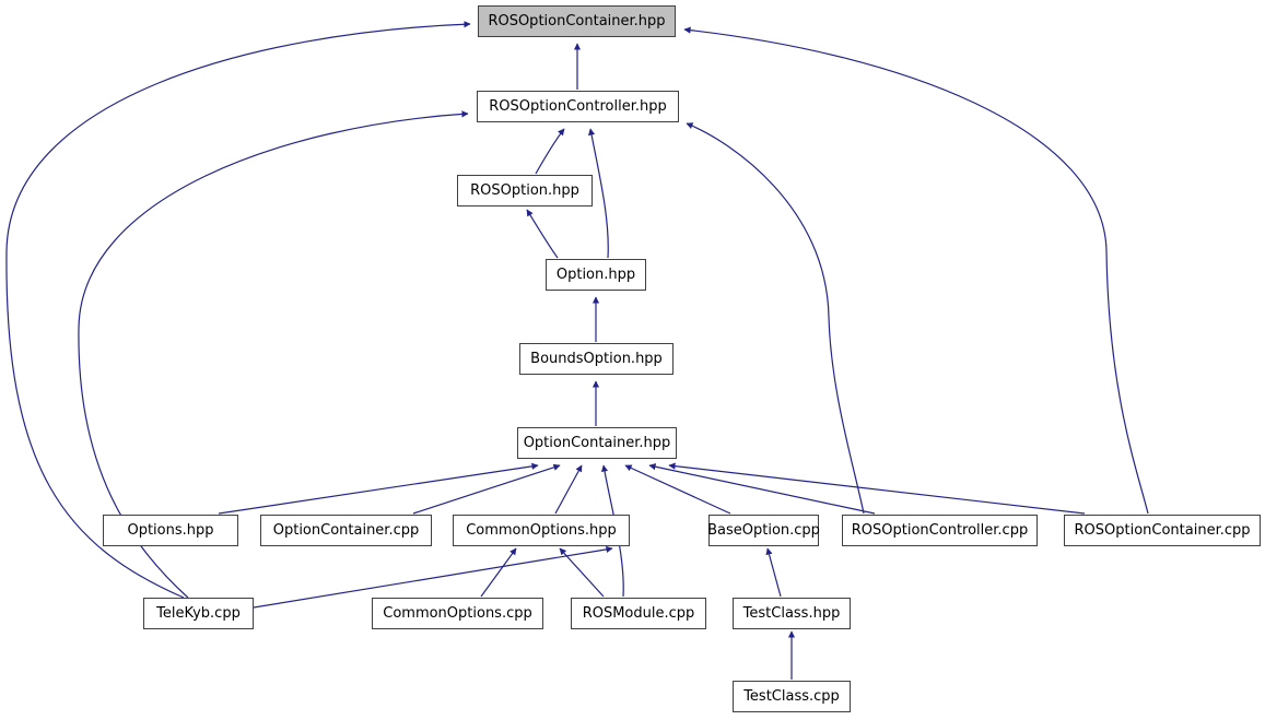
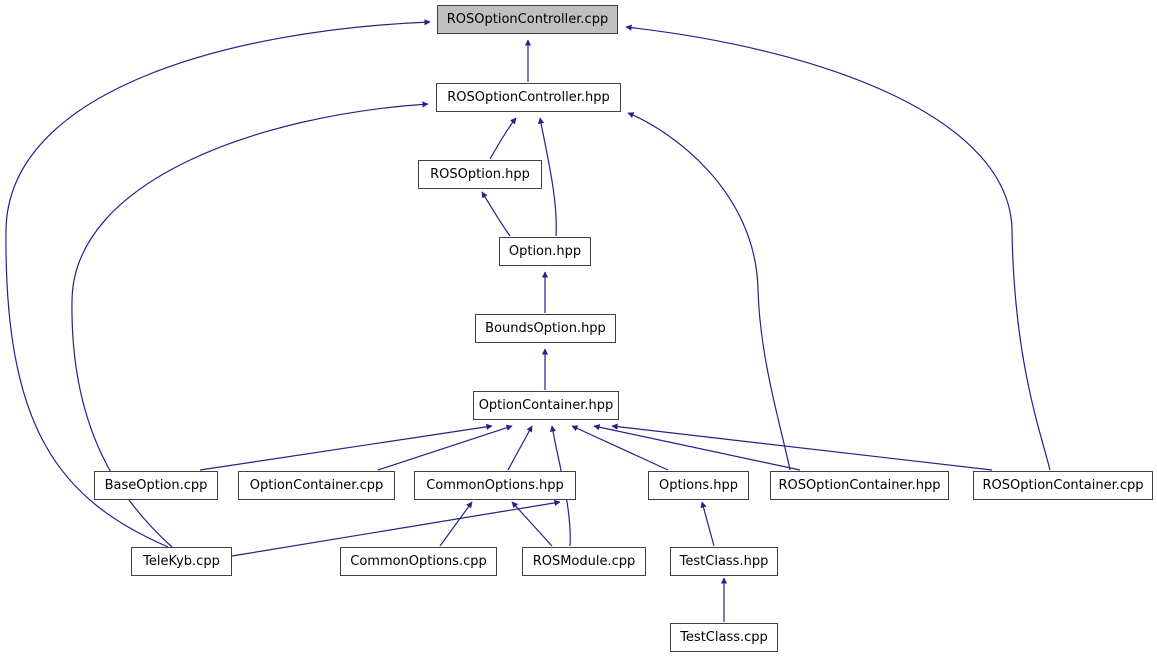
- ROSOptionContainer.hpp
+ ROSOptionController.cpp
  ROSOptionController.hpp
  ROSOption.hpp
  Option.hpp
  BoundsOption.hpp
  OptionContainer.hpp
- Options.hpp
+ BaseOption.cpp
  OptionContainer.cpp
  CommonOptions.hpp
- BaseOption.cpp
+ Options.hpp
- ROSOptionController.cpp
+ ROSOptionContainer.hpp
  ROSOptionContainer.cpp
  TeleKyb.cpp
  CommonOptions.cpp
  ROSModule.cpp
  TestClass.hpp
  TestClass.cpp
